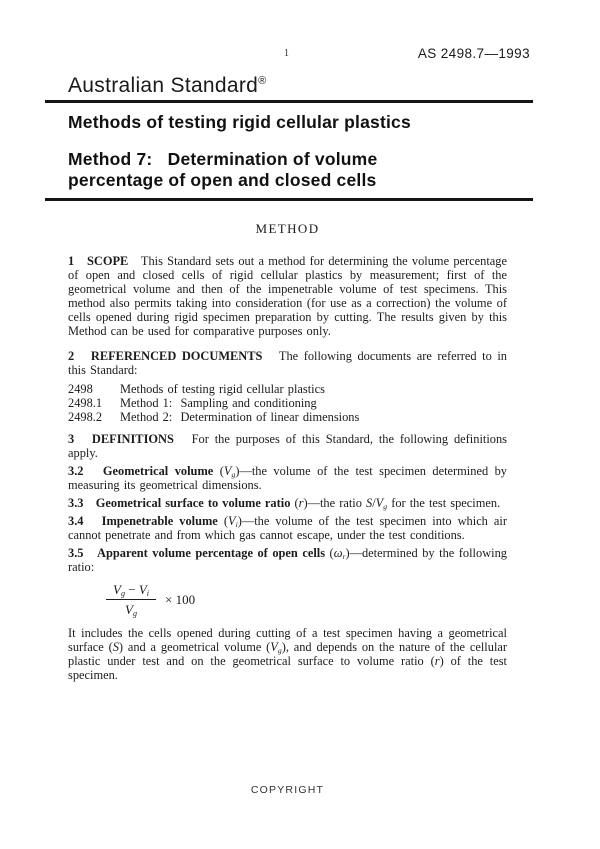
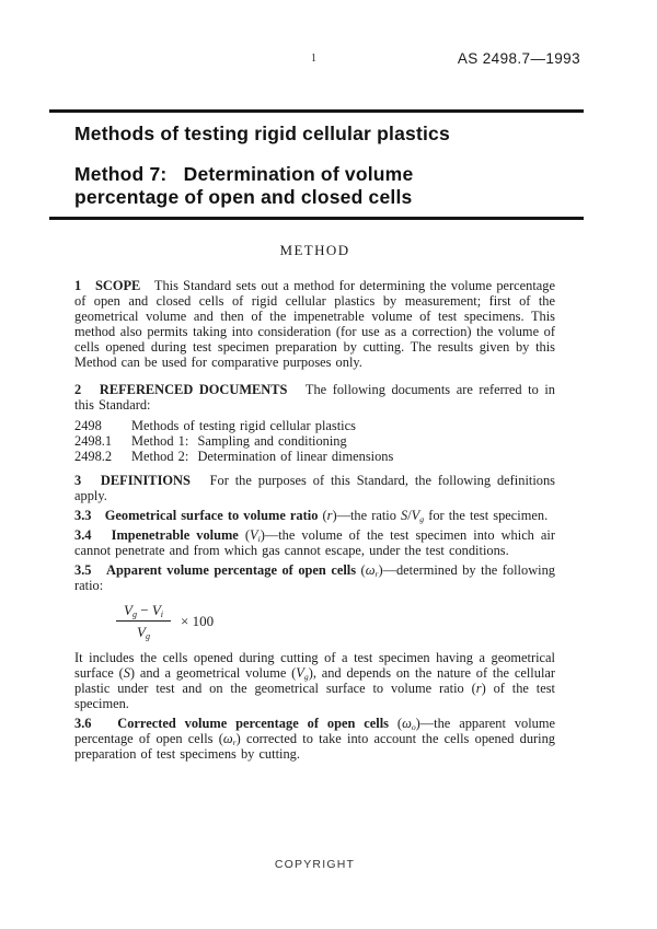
  1
  AS 2498.7—1993
- Australian Standard®
  Methods of testing rigid cellular plastics
  Method 7: Determination of volume
  percentage of open and closed cells
  METHOD
- 1 SCOPE This Standard sets out a method for determining the volume percentage of open and closed cells of rigid cellular plastics by measurement; first of the geometrical volume and then of the impenetrable volume of test specimens. This method also permits taking into consideration (for use as a correction) the volume of cells opened during rigid specimen preparation by cutting. The results given by this Method can be used for comparative purposes only.
+ 1 SCOPE This Standard sets out a method for determining the volume percentage of open and closed cells of rigid cellular plastics by measurement; first of the geometrical volume and then of the impenetrable volume of test specimens. This method also permits taking into consideration (for use as a correction) the volume of cells opened during test specimen preparation by cutting. The results given by this Method can be used for comparative purposes only.
  2 REFERENCED DOCUMENTS The following documents are referred to in this Standard:
  2498
  Methods of testing rigid cellular plastics
  2498.1
  Method 1: Sampling and conditioning
  2498.2
  Method 2: Determination of linear dimensions
  3 DEFINITIONS For the purposes of this Standard, the following definitions apply.
- 3.2 Geometrical volume (Vg)—the volume of the test specimen determined by measuring its geometrical dimensions.
  3.3 Geometrical surface to volume ratio (r)—the ratio S/Vg for the test specimen.
  3.4 Impenetrable volume (Vi)—the volume of the test specimen into which air cannot penetrate and from which gas cannot escape, under the test conditions.
  3.5 Apparent volume percentage of open cells (ωr)—determined by the following ratio:
  Vg − Vi
  Vg
  × 100
  It includes the cells opened during cutting of a test specimen having a geometrical surface (S) and a geometrical volume (Vg), and depends on the nature of the cellular plastic under test and on the geometrical surface to volume ratio (r) of the test specimen.
+ 3.6 Corrected volume percentage of open cells (ωo)—the apparent volume percentage of open cells (ωr) corrected to take into account the cells opened during preparation of test specimens by cutting.
  COPYRIGHT
